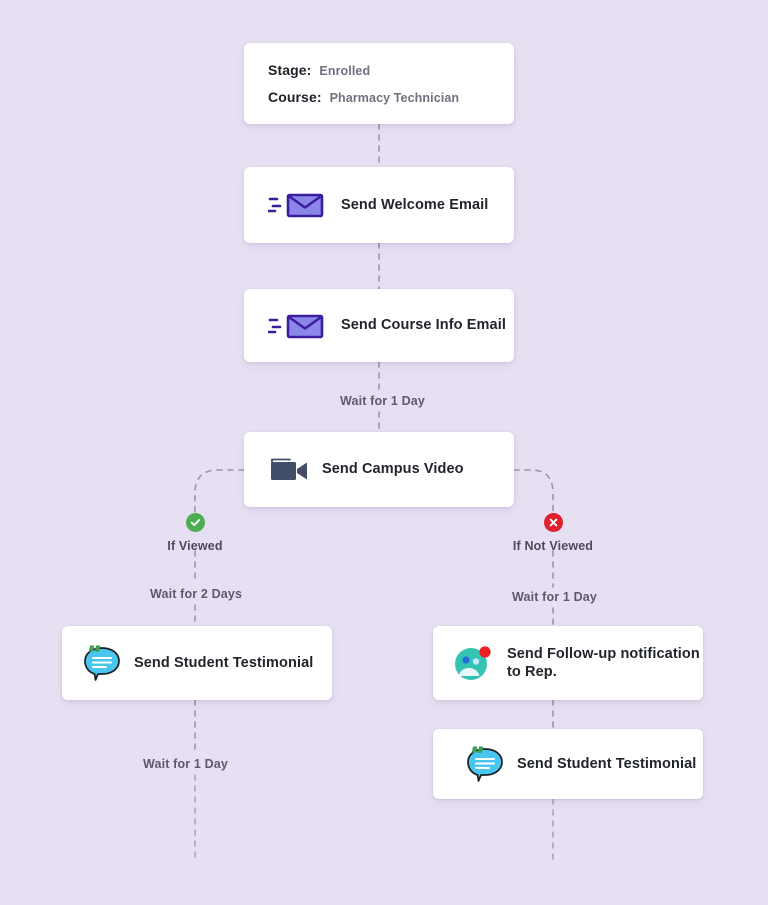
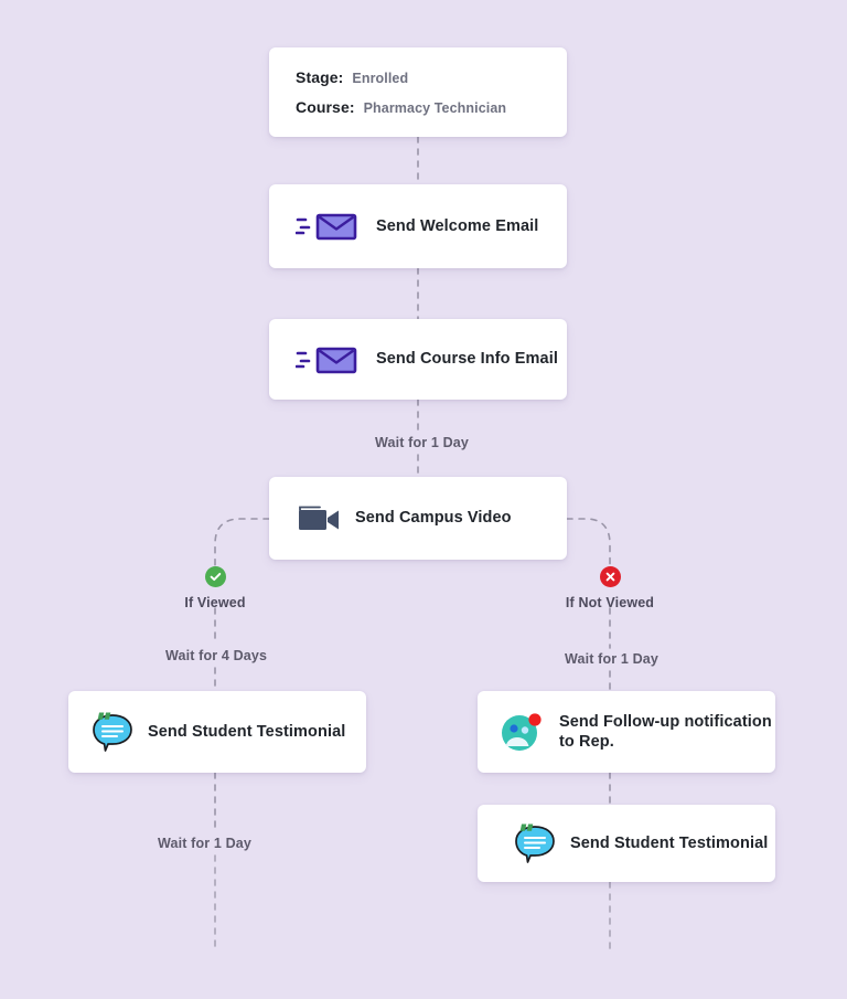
  Stage:
  Enrolled
  Course:
  Pharmacy Technician
  Send Welcome Email
  Send Course Info Email
  Send Campus Video
  Send Student Testimonial
  Send Follow-up notification to Rep.
  Send Student Testimonial
  Wait for 1 Day
- Wait for 2 Days
+ Wait for 4 Days
  Wait for 1 Day
  Wait for 1 Day
  If Viewed
  If Not Viewed
